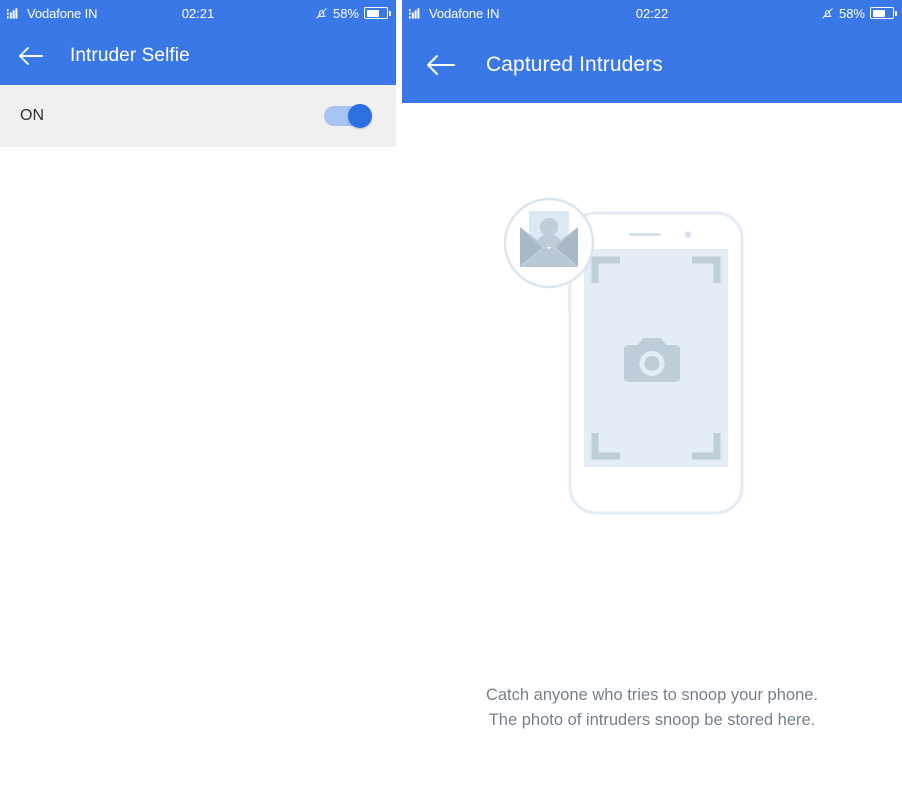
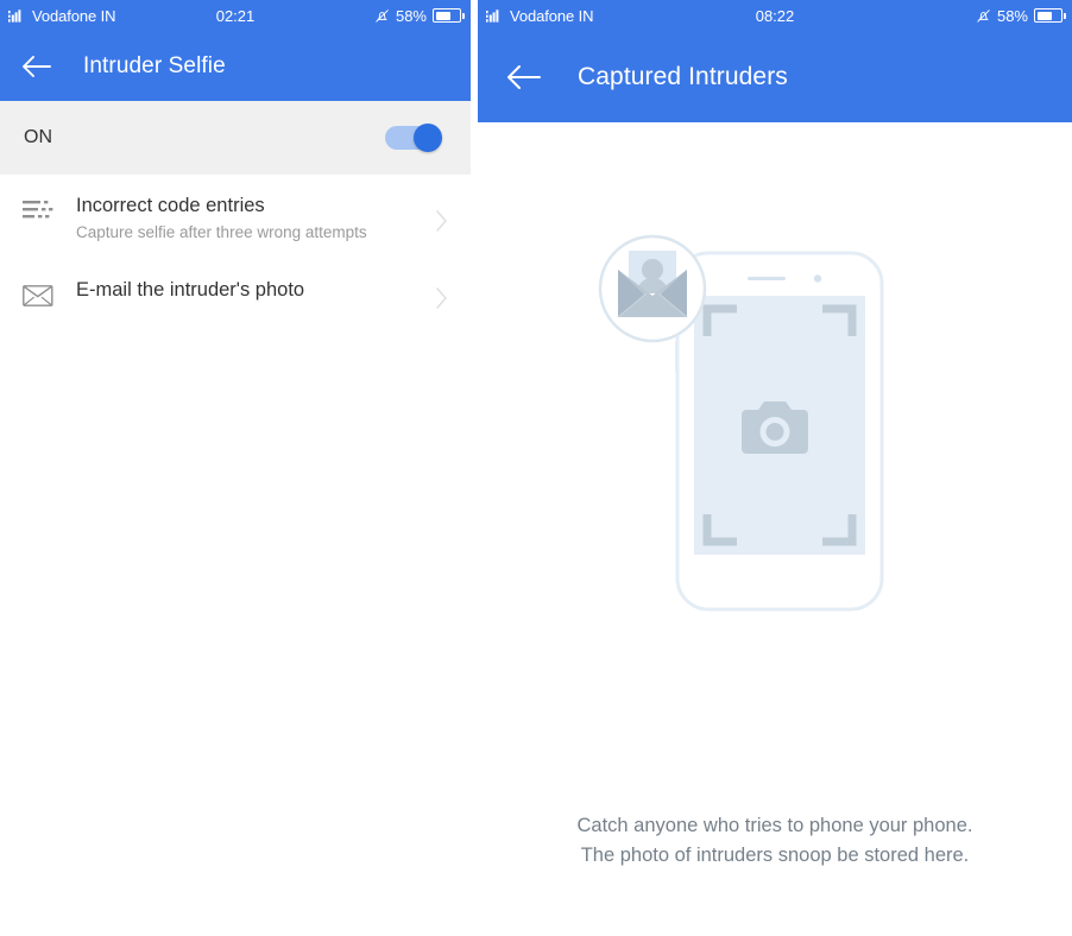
  Vodafone IN
  02:21
  58%
  Intruder Selfie
  ON
+ Incorrect code entries
+ Capture selfie after three wrong attempts
+ E-mail the intruder's photo
  Vodafone IN
- 02:22
+ 08:22
  58%
  Captured Intruders
- Catch anyone who tries to snoop your phone.
+ Catch anyone who tries to phone your phone.
  The photo of intruders snoop be stored here.
